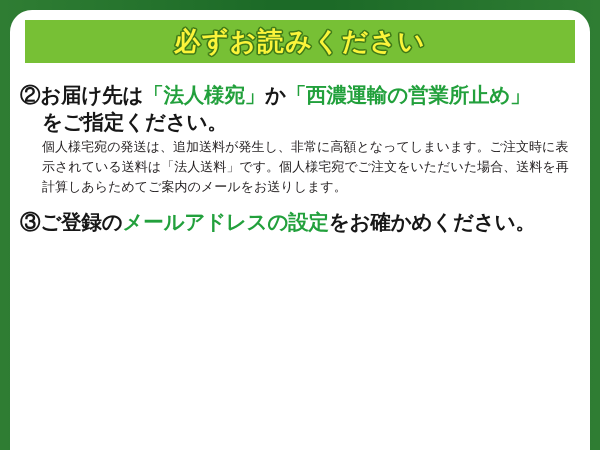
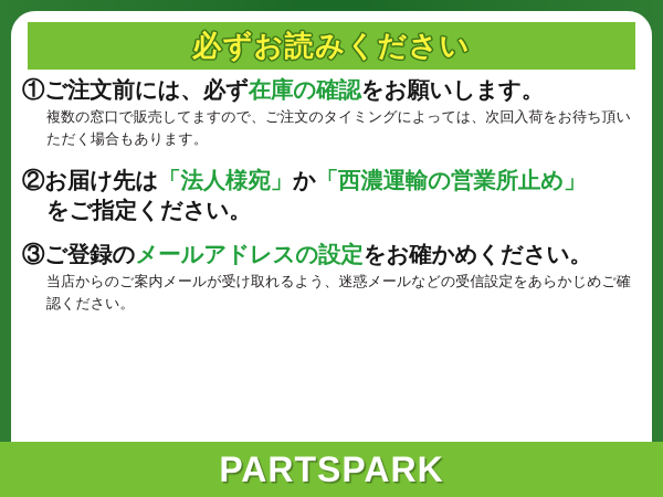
  必ずお読みください
+ ①ご注文前には、必ず在庫の確認をお願いします。
+ 複数の窓口で販売してますので、ご注文のタイミングによっては、次回入荷をお待ち頂いただく場合もあります。
  ②お届け先は「法人様宛」か「西濃運輸の営業所止め」
  をご指定ください。
- 個人様宅宛の発送は、追加送料が発生し、非常に高額となってしまいます。ご注文時に表示されている送料は「法人送料」です。個人様宅宛でご注文をいただいた場合、送料を再計算しあらためてご案内のメールをお送りします。
  ③ご登録のメールアドレスの設定をお確かめください。
+ 当店からのご案内メールが受け取れるよう、迷惑メールなどの受信設定をあらかじめご確認ください。
+ PARTSPARK
